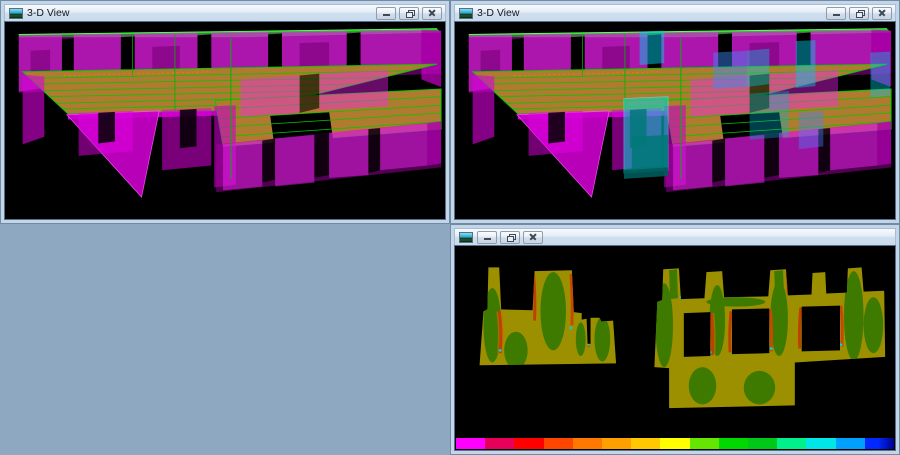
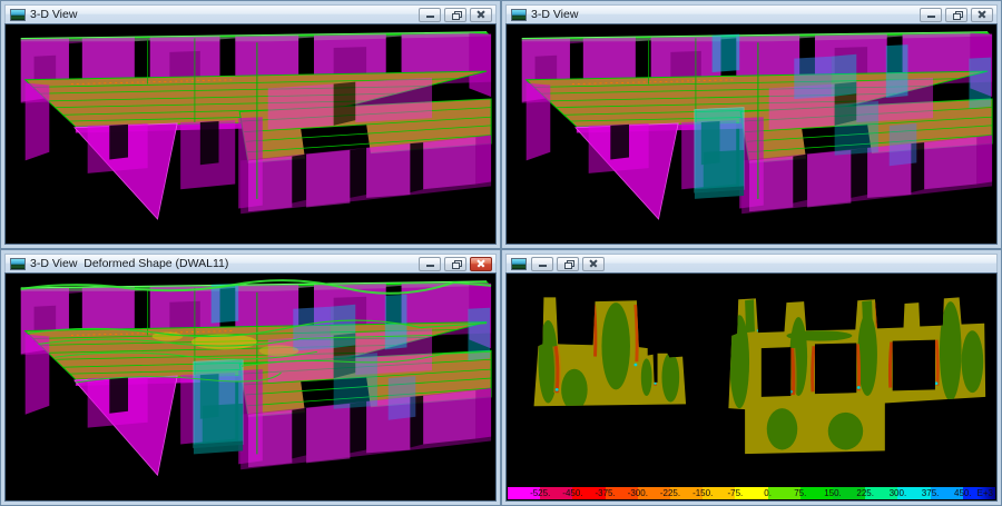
  3-D View
  3-D View
+ 3-D View Deformed Shape (DWAL11)
+ E+3
+ -525.
+ -450.
+ -375.
+ -300.
+ -225.
+ -150.
+ -75.
+ 0.
+ 75.
+ 150.
+ 225.
+ 300.
+ 375.
+ 450.
